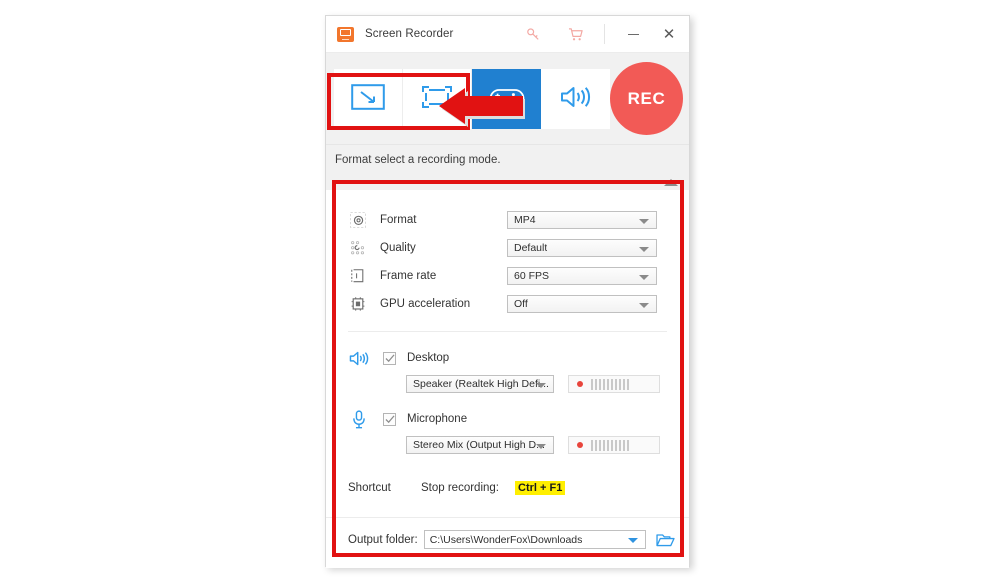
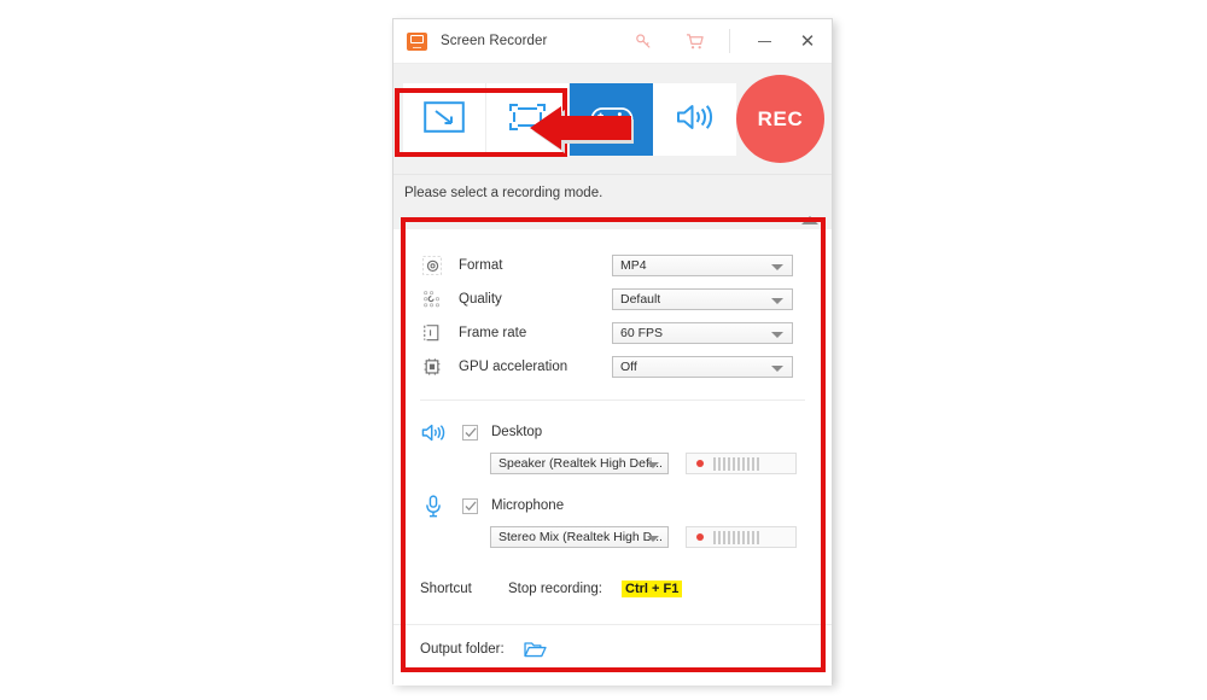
  Screen Recorder
  ✕
  REC
- Format select a recording mode.
+ Please select a recording mode.
  Format
  MP4
  Quality
  Default
  Frame rate
  60 FPS
  GPU acceleration
  Off
  Desktop
  Speaker (Realtek High Defi...
  Microphone
- Stereo Mix (Output High D...
+ Stereo Mix (Realtek High D...
  Shortcut
  Stop recording:
  Ctrl + F1
  Output folder:
- C:\Users\WonderFox\Downloads
